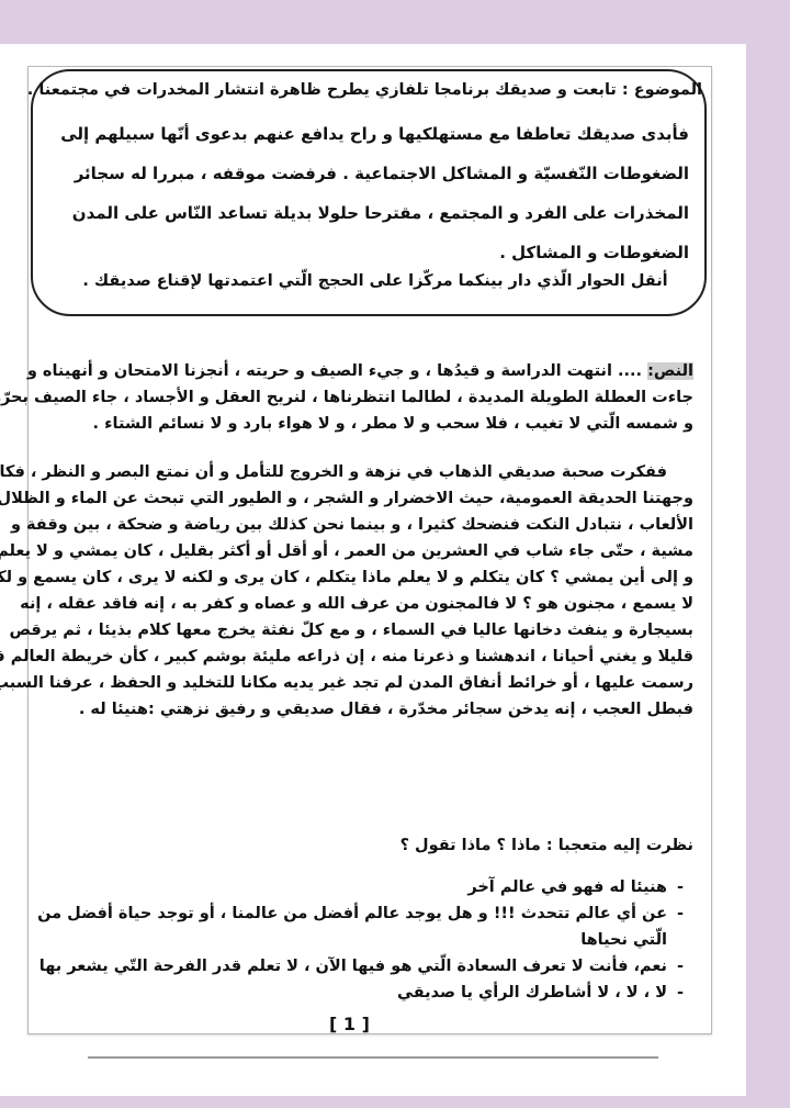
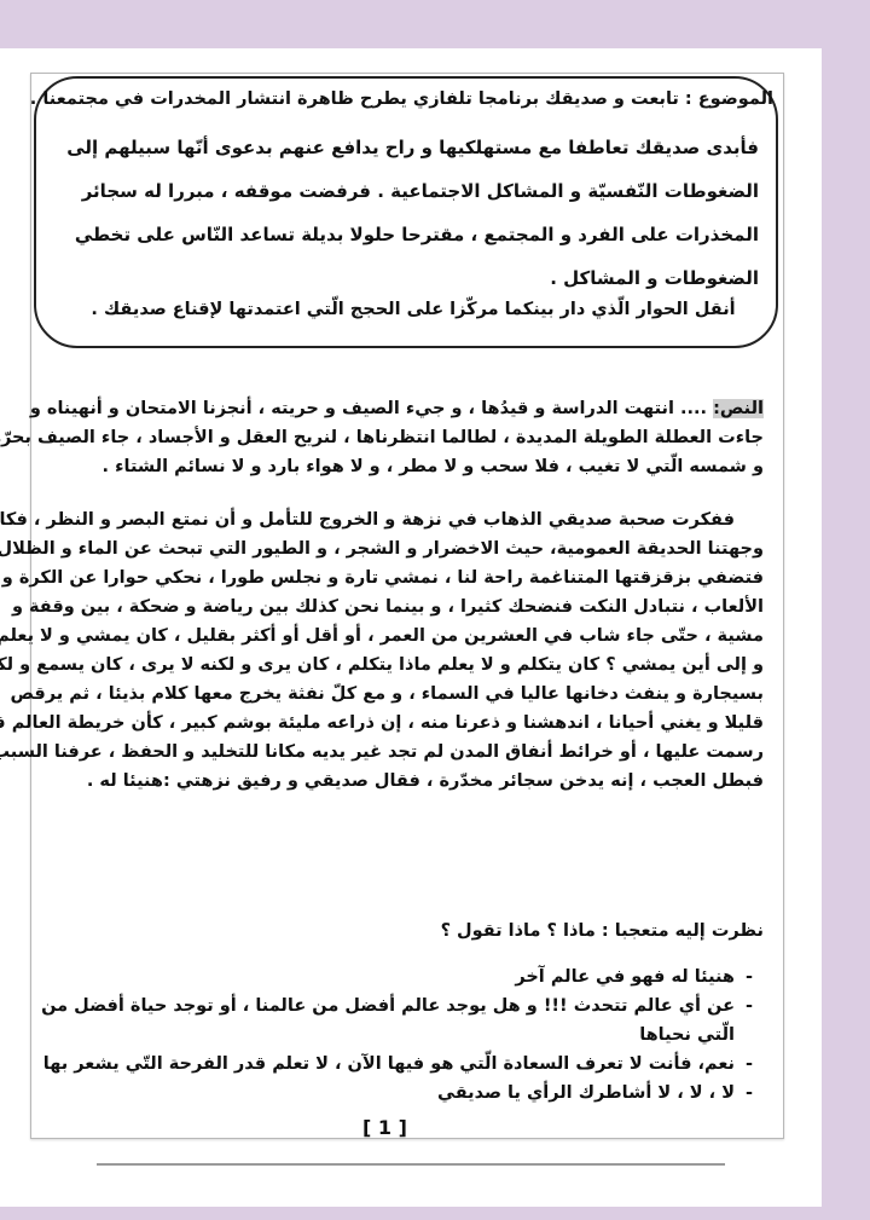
  الموضوع : تابعت و صديقك برنامجا تلفازي يطرح ظاهرة انتشار المخدرات في مجتمعنا .
  فأبدى صديقك تعاطفا مع مستهلكيها و راح يدافع عنهم بدعوى أنّها سبيلهم إلى
  الضغوطات النّفسيّة و المشاكل الاجتماعية . فرفضت موقفه ، مبررا له سجائر
- المخذرات على الفرد و المجتمع ، مقترحا حلولا بديلة تساعد النّاس على المدن
+ المخذرات على الفرد و المجتمع ، مقترحا حلولا بديلة تساعد النّاس على تخطي
  الضغوطات و المشاكل .
  أنقل الحوار الّذي دار بينكما مركّزا على الحجج الّتي اعتمدتها لإقناع صديقك .
  النص: .... انتهت الدراسة و قيدُها ، و جيء الصيف و حريته ، أنجزنا الامتحان و أنهيناه و
  جاءت العطلة الطويلة المديدة ، لطالما انتظرناها ، لنريح العقل و الأجساد ، جاء الصيف بحرّ
  و شمسه الّتي لا تغيب ، فلا سحب و لا مطر ، و لا هواء بارد و لا نسائم الشتاء .
  ففكرت صحبة صديقي الذهاب في نزهة و الخروج للتأمل و أن نمتع البصر و النظر ، فكا
  وجهتنا الحديقة العمومية، حيث الاخضرار و الشجر ، و الطيور التي تبحث عن الماء و الظلال
+ فتضفي بزقزقتها المتناغمة راحة لنا ، نمشي تارة و نجلس طورا ، نحكي حوارا عن الكرة و
  الألعاب ، نتبادل النكت فنضحك كثيرا ، و بينما نحن كذلك بين رياضة و ضحكة ، بين وقفة و
  مشية ، حتّى جاء شاب في العشرين من العمر ، أو أقل أو أكثر بقليل ، كان يمشي و لا يعلم
  و إلى أين يمشي ؟ كان يتكلم و لا يعلم ماذا يتكلم ، كان يرى و لكنه لا يرى ، كان يسمع و لك
- لا يسمع ، مجنون هو ؟ لا فالمجنون من عرف الله و عصاه و كفر به ، إنه فاقد عقله ، إنه
  بسيجارة و ينفث دخانها عاليا في السماء ، و مع كلّ نفثة يخرج معها كلام بذيئا ، ثم يرقص
  قليلا و يغني أحيانا ، اندهشنا و ذعرنا منه ، إن ذراعه مليئة بوشم كبير ، كأن خريطة العالم
  رسمت عليها ، أو خرائط أنفاق المدن لم تجد غير يديه مكانا للتخليد و الحفظ ، عرفنا السبب
  فبطل العجب ، إنه يدخن سجائر مخدّرة ، فقال صديقي و رفيق نزهتي :هنيئا له .
  نظرت إليه متعجبا : ماذا ؟ ماذا تقول ؟
  -هنيئا له فهو في عالم آخر
  -عن أي عالم تتحدث !!! و هل يوجد عالم أفضل من عالمنا ، أو توجد حياة أفضل من
  الّتي نحياها
  -نعم، فأنت لا تعرف السعادة الّتي هو فيها الآن ، لا تعلم قدر الفرحة التّي يشعر بها
  -لا ، لا ، لا أشاطرك الرأي يا صديقي
  [ 1 ]
